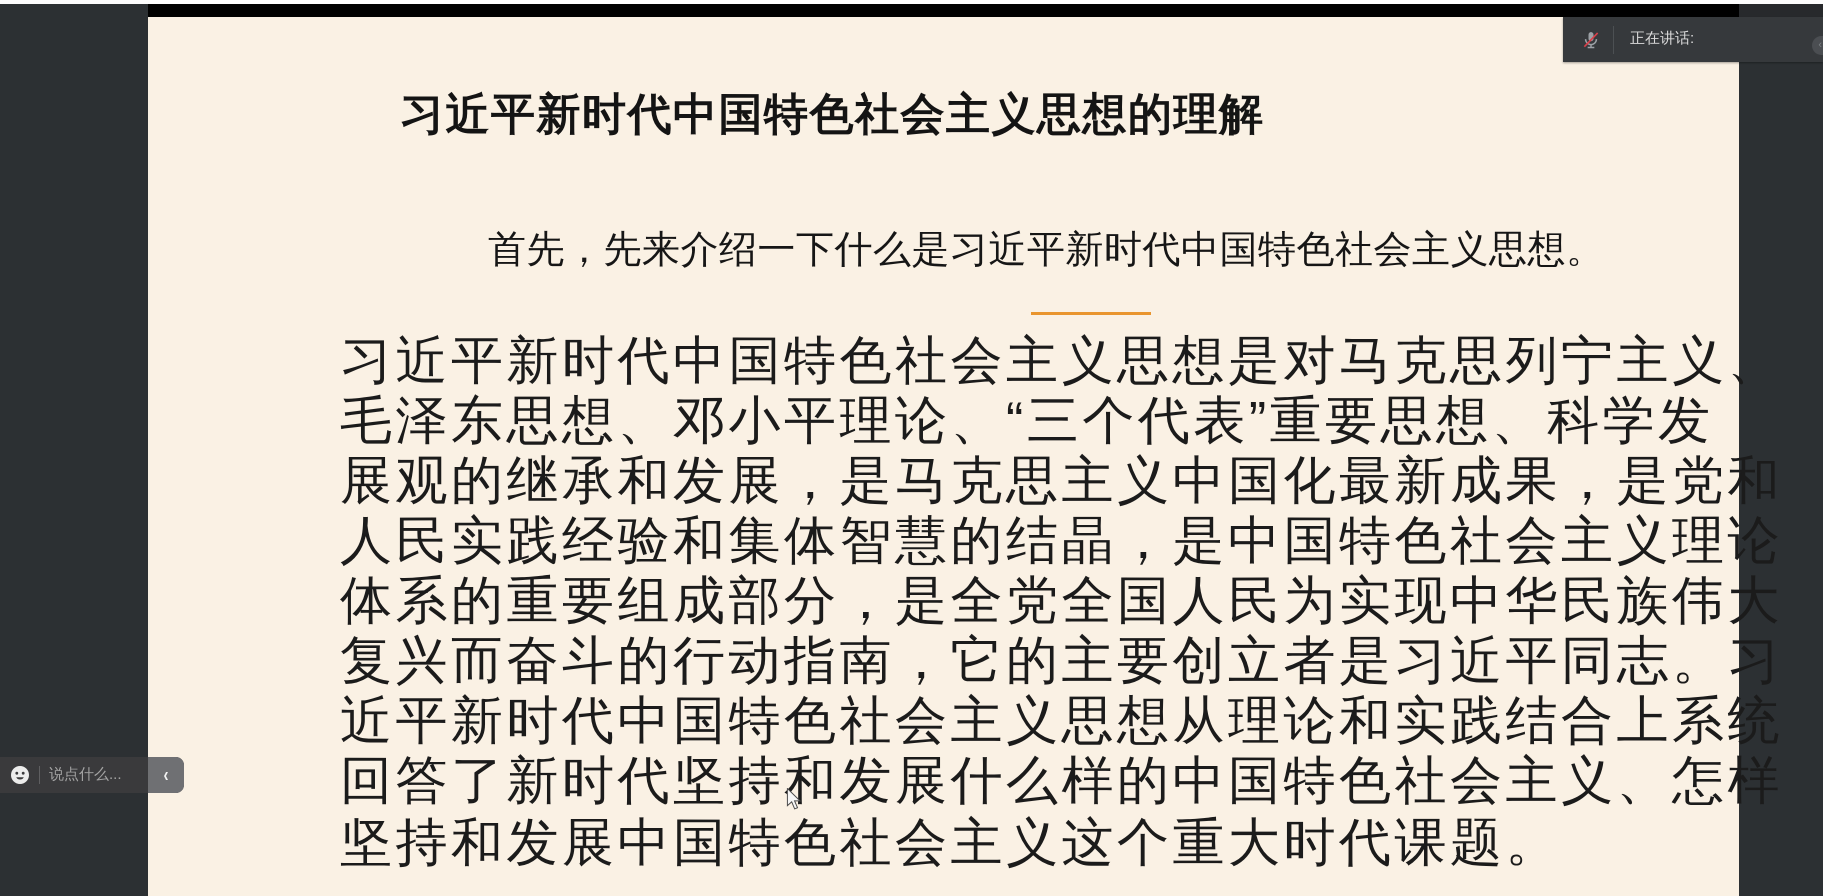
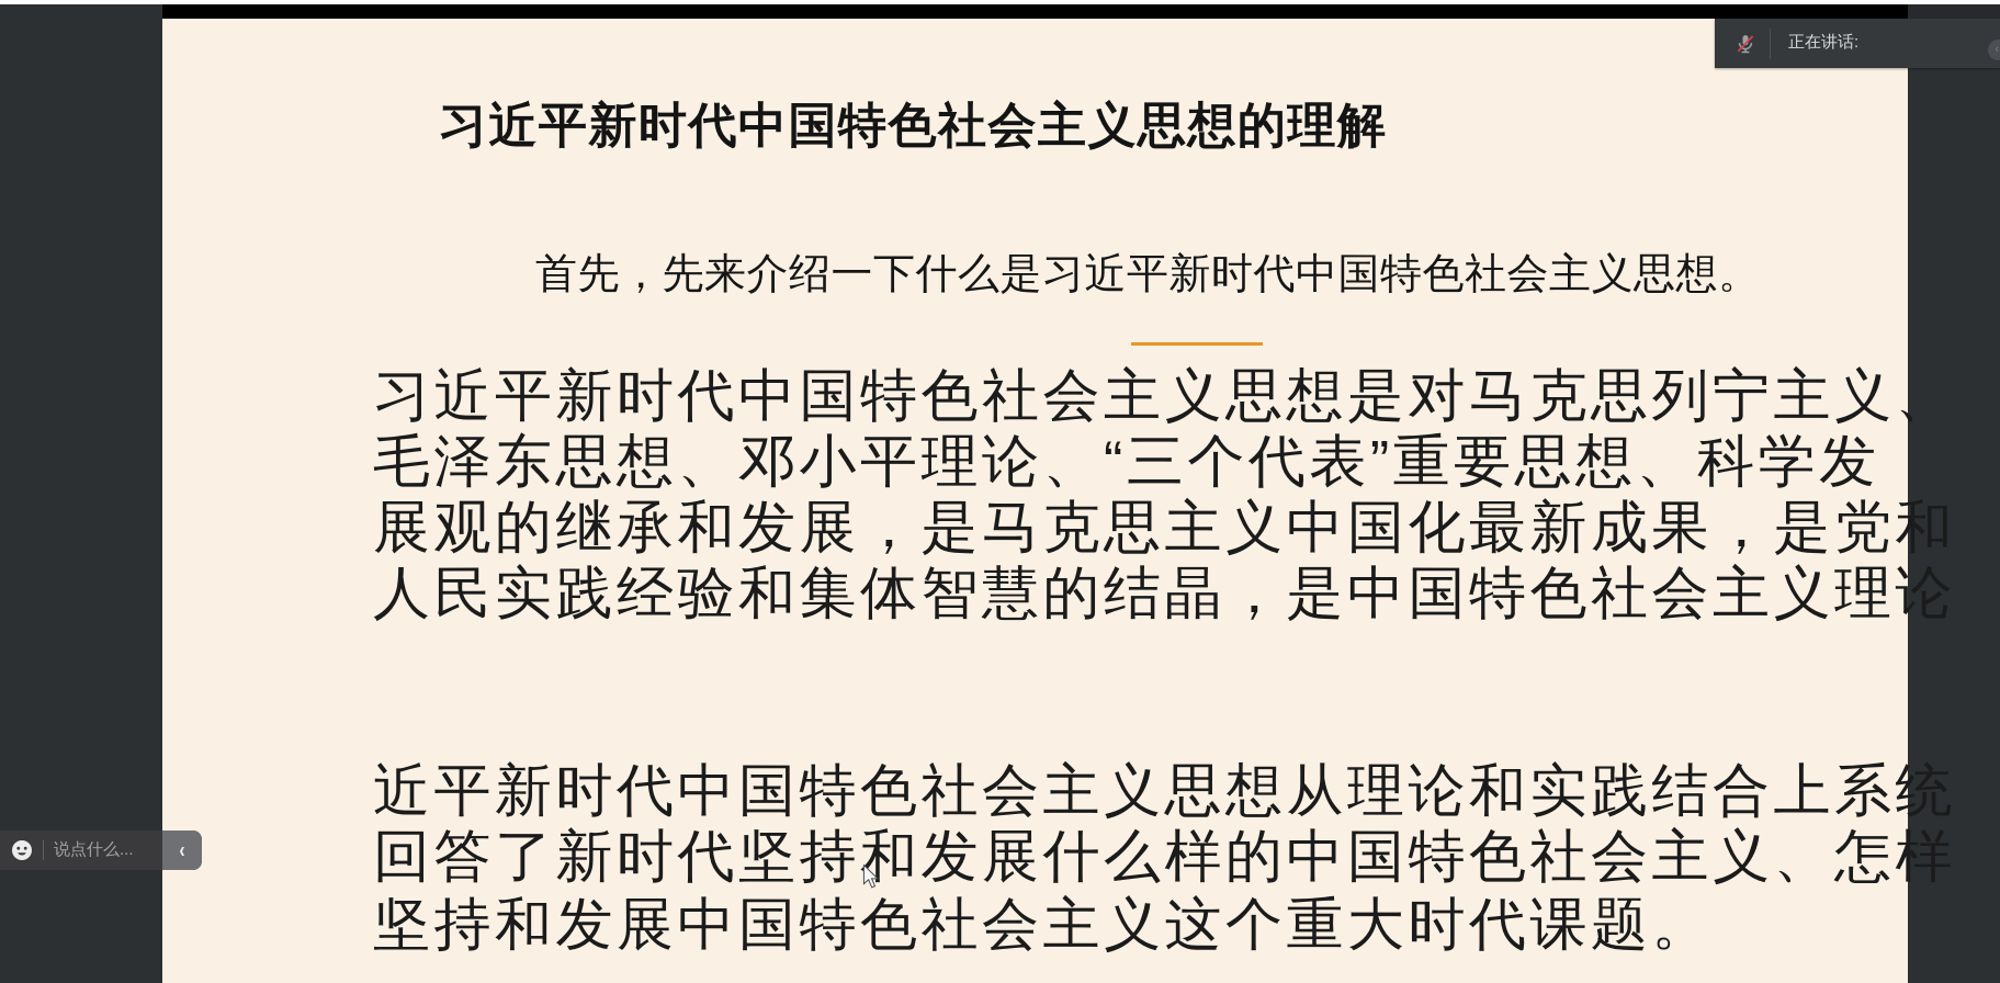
  习近平新时代中国特色社会主义思想的理解
  首先，先来介绍一下什么是习近平新时代中国特色社会主义思想。
  习近平新时代中国特色社会主义思想是对马克思列宁主义、
  毛泽东思想、邓小平理论、“三个代表”重要思想、科学发
  展观的继承和发展，是马克思主义中国化最新成果，是党和
  人民实践经验和集体智慧的结晶，是中国特色社会主义理论
- 体系的重要组成部分，是全党全国人民为实现中华民族伟大
- 复兴而奋斗的行动指南，它的主要创立者是习近平同志。习
  近平新时代中国特色社会主义思想从理论和实践结合上系统
  回答了新时代坚持和发展什么样的中国特色社会主义、怎样
  坚持和发展中国特色社会主义这个重大时代课题。
  正在讲话:
  ‹
  说点什么...
  ‹
